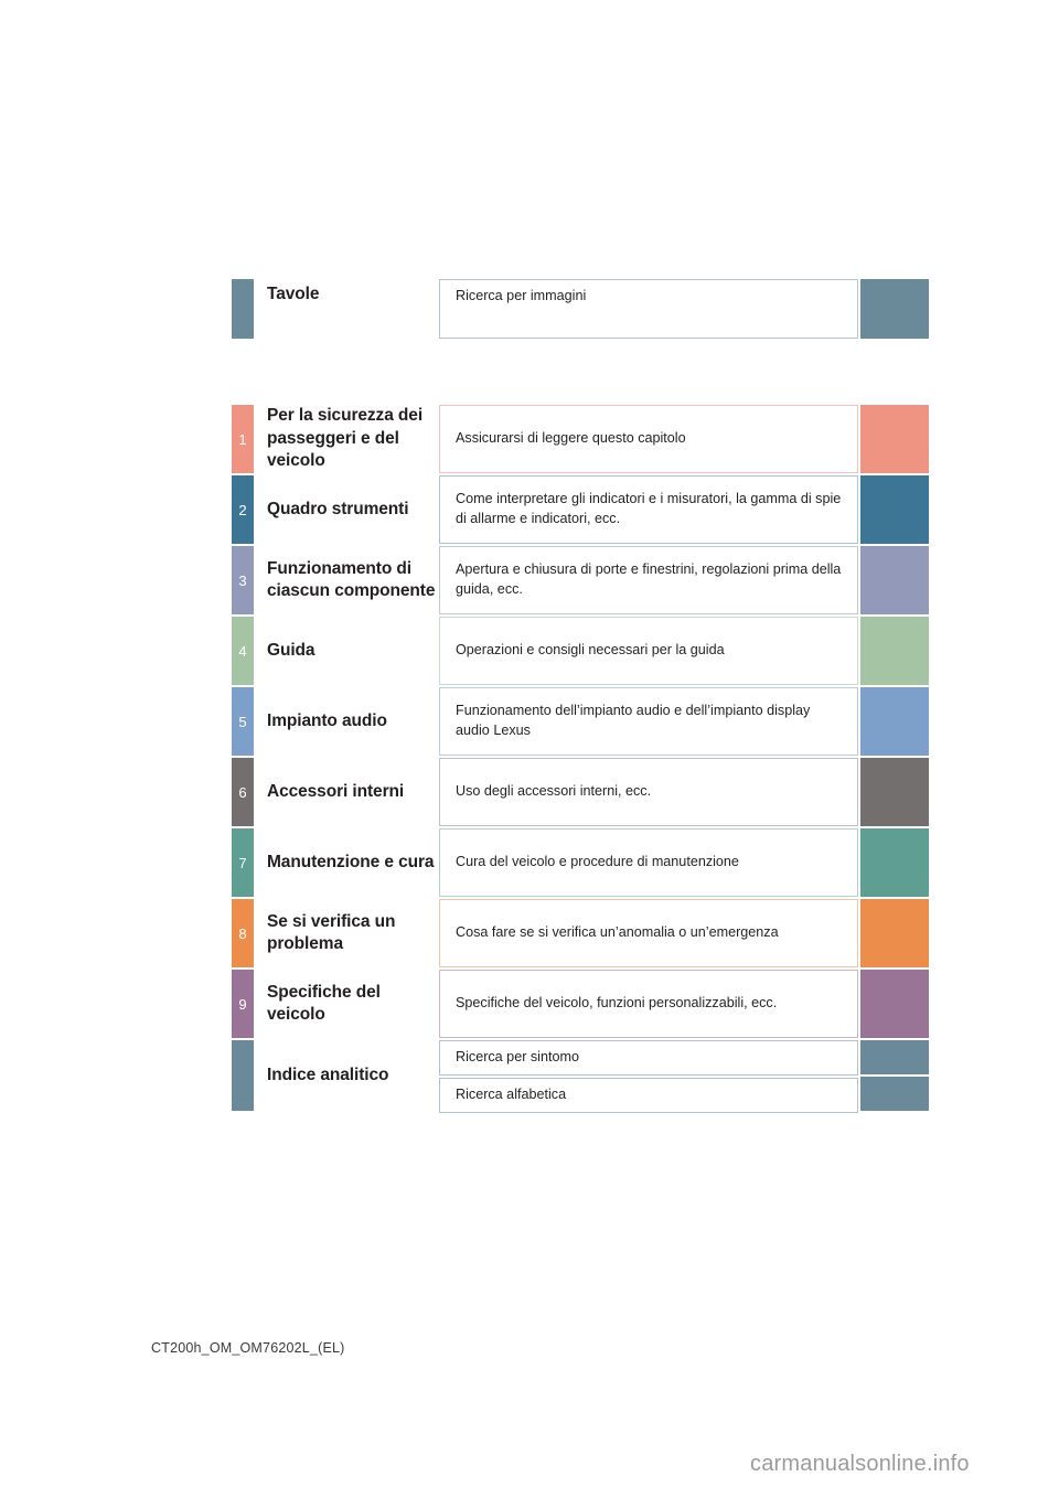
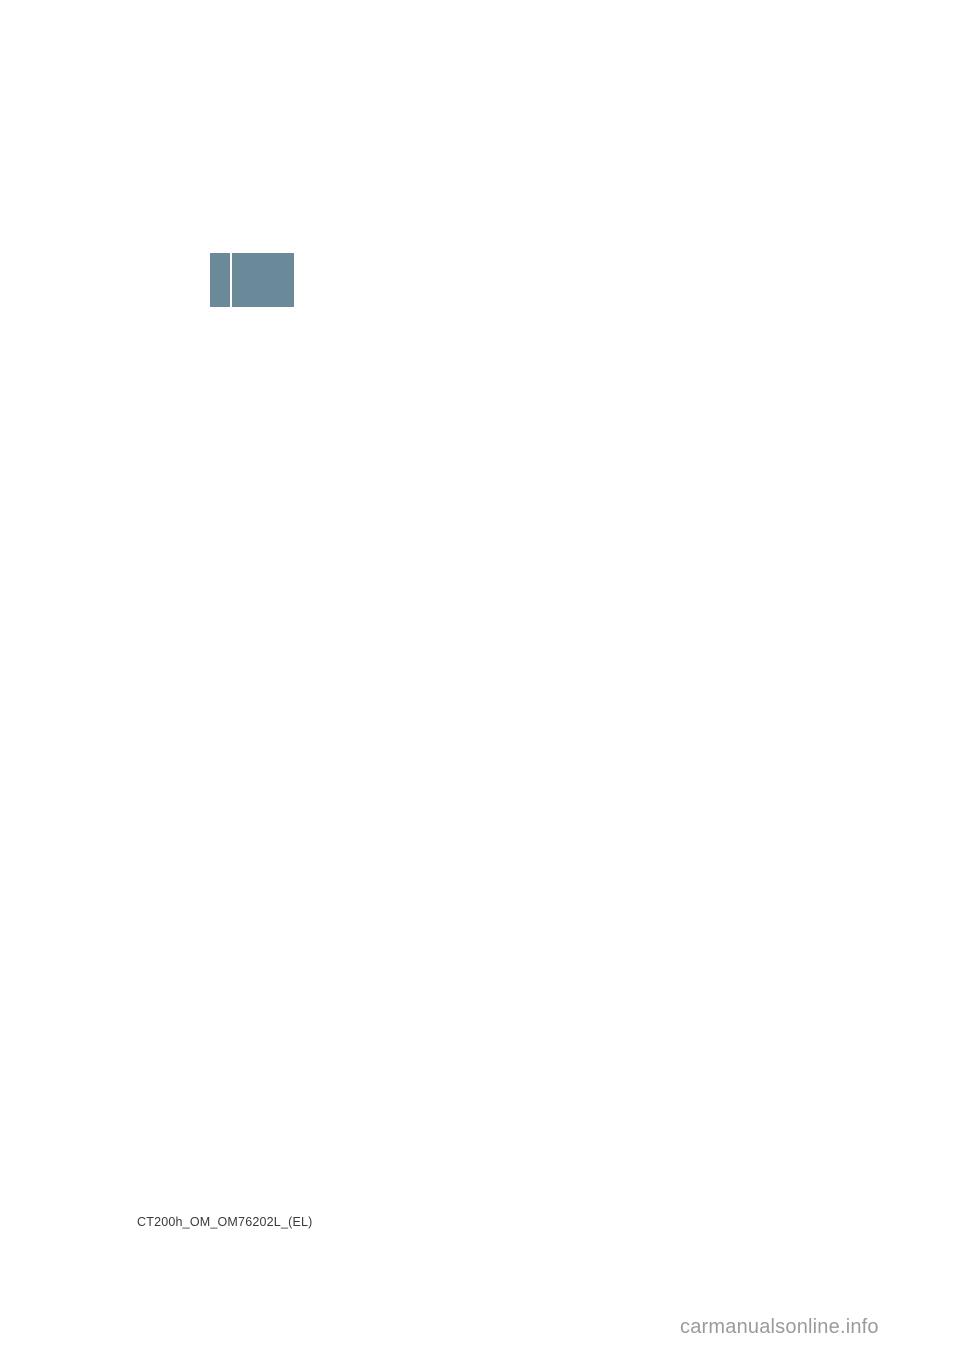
- Tavole
- Ricerca per immagini
- 1
- Per la sicurezza dei passeggeri e del veicolo
- Assicurarsi di leggere questo capitolo
- 2
- Quadro strumenti
- Come interpretare gli indicatori e i misuratori, la gamma di spie di allarme e indicatori, ecc.
- 3
- Funzionamento di ciascun componente
- Apertura e chiusura di porte e finestrini, regolazioni prima della guida, ecc.
- 4
- Guida
- Operazioni e consigli necessari per la guida
- 5
- Impianto audio
- Funzionamento dell’impianto audio e dell’impianto display audio Lexus
- 6
- Accessori interni
- Uso degli accessori interni, ecc.
- 7
- Manutenzione e cura
- Cura del veicolo e procedure di manutenzione
- 8
- Se si verifica un problema
- Cosa fare se si verifica un’anomalia o un’emergenza
- 9
- Specifiche del veicolo
- Specifiche del veicolo, funzioni personalizzabili, ecc.
- Indice analitico
- Ricerca per sintomo
- Ricerca alfabetica
  CT200h_OM_OM76202L_(EL)
  carmanualsonline.info
